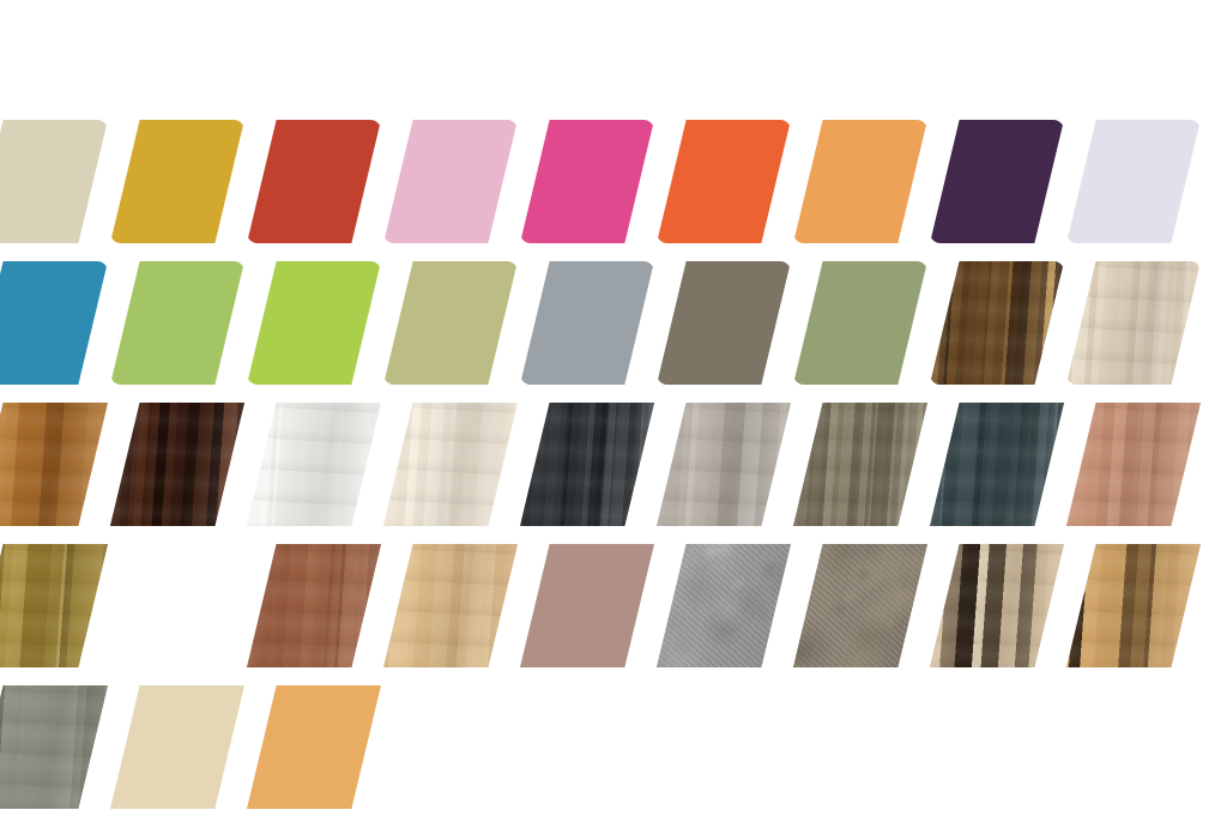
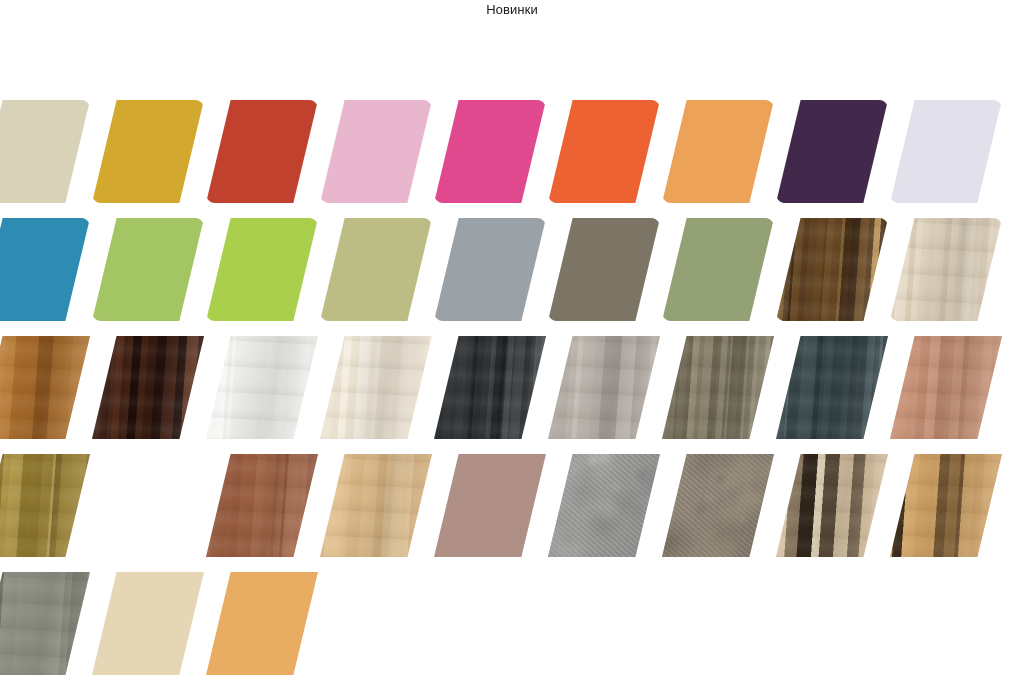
+ Новинки
